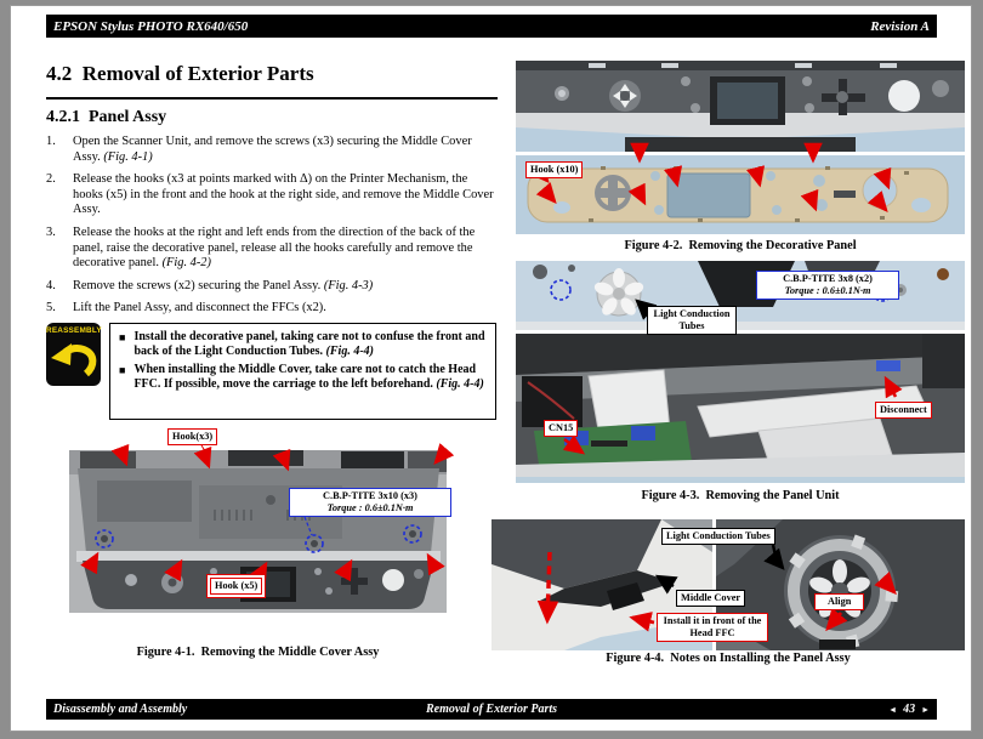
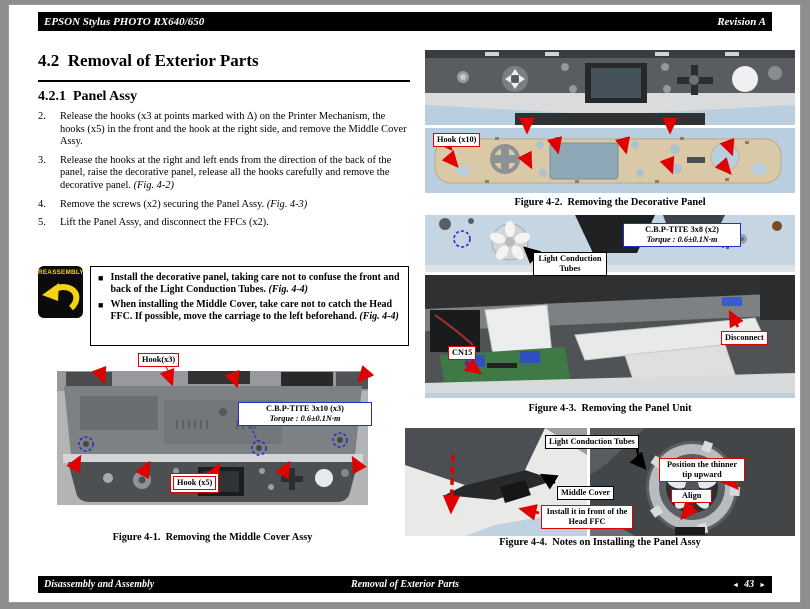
  EPSON Stylus PHOTO RX640/650
  Revision A
  4.2 Removal of Exterior Parts
  4.2.1 Panel Assy
- 1.
- Open the Scanner Unit, and remove the screws (x3) securing the Middle Cover Assy. (Fig. 4-1)
  2.
  Release the hooks (x3 at points marked with Δ) on the Printer Mechanism, the hooks (x5) in the front and the hook at the right side, and remove the Middle Cover Assy.
  3.
  Release the hooks at the right and left ends from the direction of the back of the panel, raise the decorative panel, release all the hooks carefully and remove the decorative panel. (Fig. 4-2)
  4.
  Remove the screws (x2) securing the Panel Assy. (Fig. 4-3)
  5.
  Lift the Panel Assy, and disconnect the FFCs (x2).
  ■
  Install the decorative panel, taking care not to confuse the front and back of the Light Conduction Tubes. (Fig. 4-4)
  ■
  When installing the Middle Cover, take care not to catch the Head FFC. If possible, move the carriage to the left beforehand. (Fig. 4-4)
  Hook(x3)
  C.B.P-TITE 3x10 (x3)
  Torque : 0.6±0.1N·m
  Hook (x5)
  Figure 4-1. Removing the Middle Cover Assy
  Hook (x10)
  Figure 4-2. Removing the Decorative Panel
  C.B.P-TITE 3x8 (x2)
  Torque : 0.6±0.1N·m
  Light Conduction Tubes
  CN15
  Disconnect
  Figure 4-3. Removing the Panel Unit
  Light Conduction Tubes
  Middle Cover
  Install it in front of the Head FFC
+ Position the thinner tip upward
  Align
  Figure 4-4. Notes on Installing the Panel Assy
  Disassembly and Assembly
  Removal of Exterior Parts
  ◄
  43
  ►
